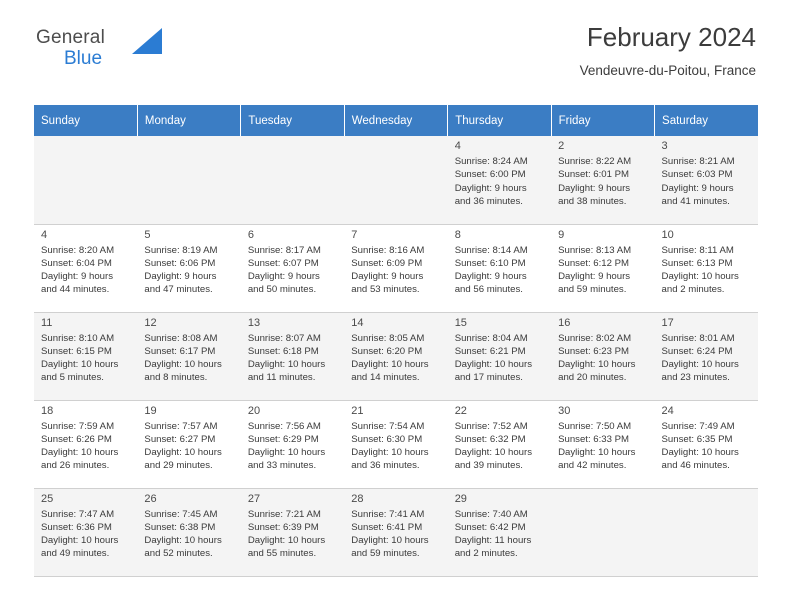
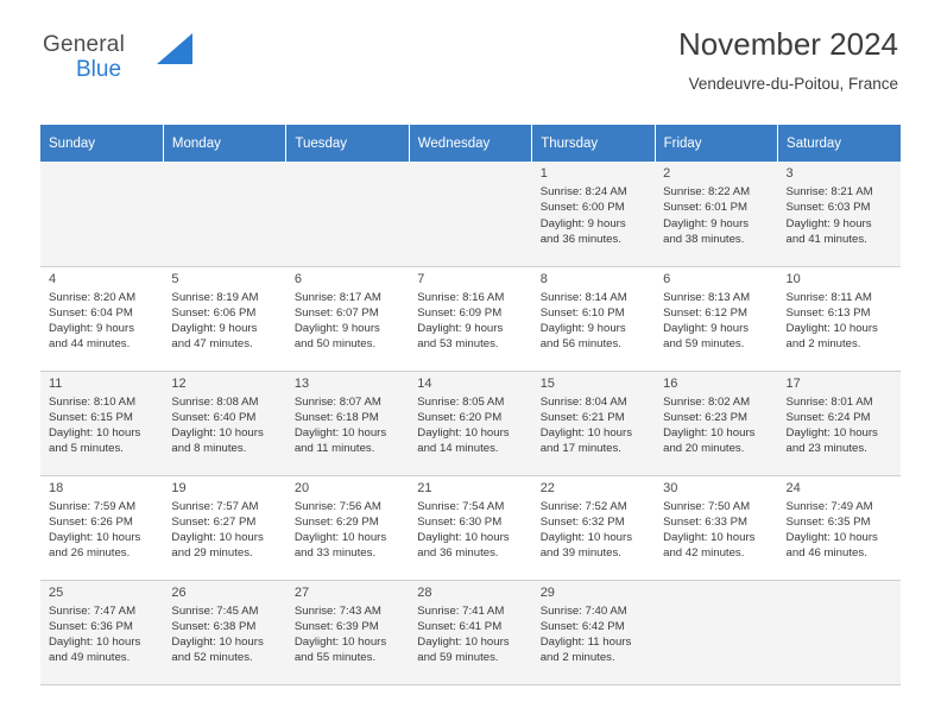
  General
  Blue
- February 2024
+ November 2024
  Vendeuvre-du-Poitou, France
  Sunday	Monday	Tuesday	Wednesday	Thursday	Friday	Saturday
- 				4Sunrise: 8:24 AM Sunset: 6:00 PM Daylight: 9 hours and 36 minutes.	2Sunrise: 8:22 AM Sunset: 6:01 PM Daylight: 9 hours and 38 minutes.	3Sunrise: 8:21 AM Sunset: 6:03 PM Daylight: 9 hours and 41 minutes.
+ 				1Sunrise: 8:24 AM Sunset: 6:00 PM Daylight: 9 hours and 36 minutes.	2Sunrise: 8:22 AM Sunset: 6:01 PM Daylight: 9 hours and 38 minutes.	3Sunrise: 8:21 AM Sunset: 6:03 PM Daylight: 9 hours and 41 minutes.
- 4Sunrise: 8:20 AM Sunset: 6:04 PM Daylight: 9 hours and 44 minutes.	5Sunrise: 8:19 AM Sunset: 6:06 PM Daylight: 9 hours and 47 minutes.	6Sunrise: 8:17 AM Sunset: 6:07 PM Daylight: 9 hours and 50 minutes.	7Sunrise: 8:16 AM Sunset: 6:09 PM Daylight: 9 hours and 53 minutes.	8Sunrise: 8:14 AM Sunset: 6:10 PM Daylight: 9 hours and 56 minutes.	9Sunrise: 8:13 AM Sunset: 6:12 PM Daylight: 9 hours and 59 minutes.	10Sunrise: 8:11 AM Sunset: 6:13 PM Daylight: 10 hours and 2 minutes.
+ 4Sunrise: 8:20 AM Sunset: 6:04 PM Daylight: 9 hours and 44 minutes.	5Sunrise: 8:19 AM Sunset: 6:06 PM Daylight: 9 hours and 47 minutes.	6Sunrise: 8:17 AM Sunset: 6:07 PM Daylight: 9 hours and 50 minutes.	7Sunrise: 8:16 AM Sunset: 6:09 PM Daylight: 9 hours and 53 minutes.	8Sunrise: 8:14 AM Sunset: 6:10 PM Daylight: 9 hours and 56 minutes.	6Sunrise: 8:13 AM Sunset: 6:12 PM Daylight: 9 hours and 59 minutes.	10Sunrise: 8:11 AM Sunset: 6:13 PM Daylight: 10 hours and 2 minutes.
- 11Sunrise: 8:10 AM Sunset: 6:15 PM Daylight: 10 hours and 5 minutes.	12Sunrise: 8:08 AM Sunset: 6:17 PM Daylight: 10 hours and 8 minutes.	13Sunrise: 8:07 AM Sunset: 6:18 PM Daylight: 10 hours and 11 minutes.	14Sunrise: 8:05 AM Sunset: 6:20 PM Daylight: 10 hours and 14 minutes.	15Sunrise: 8:04 AM Sunset: 6:21 PM Daylight: 10 hours and 17 minutes.	16Sunrise: 8:02 AM Sunset: 6:23 PM Daylight: 10 hours and 20 minutes.	17Sunrise: 8:01 AM Sunset: 6:24 PM Daylight: 10 hours and 23 minutes.
+ 11Sunrise: 8:10 AM Sunset: 6:15 PM Daylight: 10 hours and 5 minutes.	12Sunrise: 8:08 AM Sunset: 6:40 PM Daylight: 10 hours and 8 minutes.	13Sunrise: 8:07 AM Sunset: 6:18 PM Daylight: 10 hours and 11 minutes.	14Sunrise: 8:05 AM Sunset: 6:20 PM Daylight: 10 hours and 14 minutes.	15Sunrise: 8:04 AM Sunset: 6:21 PM Daylight: 10 hours and 17 minutes.	16Sunrise: 8:02 AM Sunset: 6:23 PM Daylight: 10 hours and 20 minutes.	17Sunrise: 8:01 AM Sunset: 6:24 PM Daylight: 10 hours and 23 minutes.
  18Sunrise: 7:59 AM Sunset: 6:26 PM Daylight: 10 hours and 26 minutes.	19Sunrise: 7:57 AM Sunset: 6:27 PM Daylight: 10 hours and 29 minutes.	20Sunrise: 7:56 AM Sunset: 6:29 PM Daylight: 10 hours and 33 minutes.	21Sunrise: 7:54 AM Sunset: 6:30 PM Daylight: 10 hours and 36 minutes.	22Sunrise: 7:52 AM Sunset: 6:32 PM Daylight: 10 hours and 39 minutes.	30Sunrise: 7:50 AM Sunset: 6:33 PM Daylight: 10 hours and 42 minutes.	24Sunrise: 7:49 AM Sunset: 6:35 PM Daylight: 10 hours and 46 minutes.
- 25Sunrise: 7:47 AM Sunset: 6:36 PM Daylight: 10 hours and 49 minutes.	26Sunrise: 7:45 AM Sunset: 6:38 PM Daylight: 10 hours and 52 minutes.	27Sunrise: 7:21 AM Sunset: 6:39 PM Daylight: 10 hours and 55 minutes.	28Sunrise: 7:41 AM Sunset: 6:41 PM Daylight: 10 hours and 59 minutes.	29Sunrise: 7:40 AM Sunset: 6:42 PM Daylight: 11 hours and 2 minutes.
+ 25Sunrise: 7:47 AM Sunset: 6:36 PM Daylight: 10 hours and 49 minutes.	26Sunrise: 7:45 AM Sunset: 6:38 PM Daylight: 10 hours and 52 minutes.	27Sunrise: 7:43 AM Sunset: 6:39 PM Daylight: 10 hours and 55 minutes.	28Sunrise: 7:41 AM Sunset: 6:41 PM Daylight: 10 hours and 59 minutes.	29Sunrise: 7:40 AM Sunset: 6:42 PM Daylight: 11 hours and 2 minutes.
